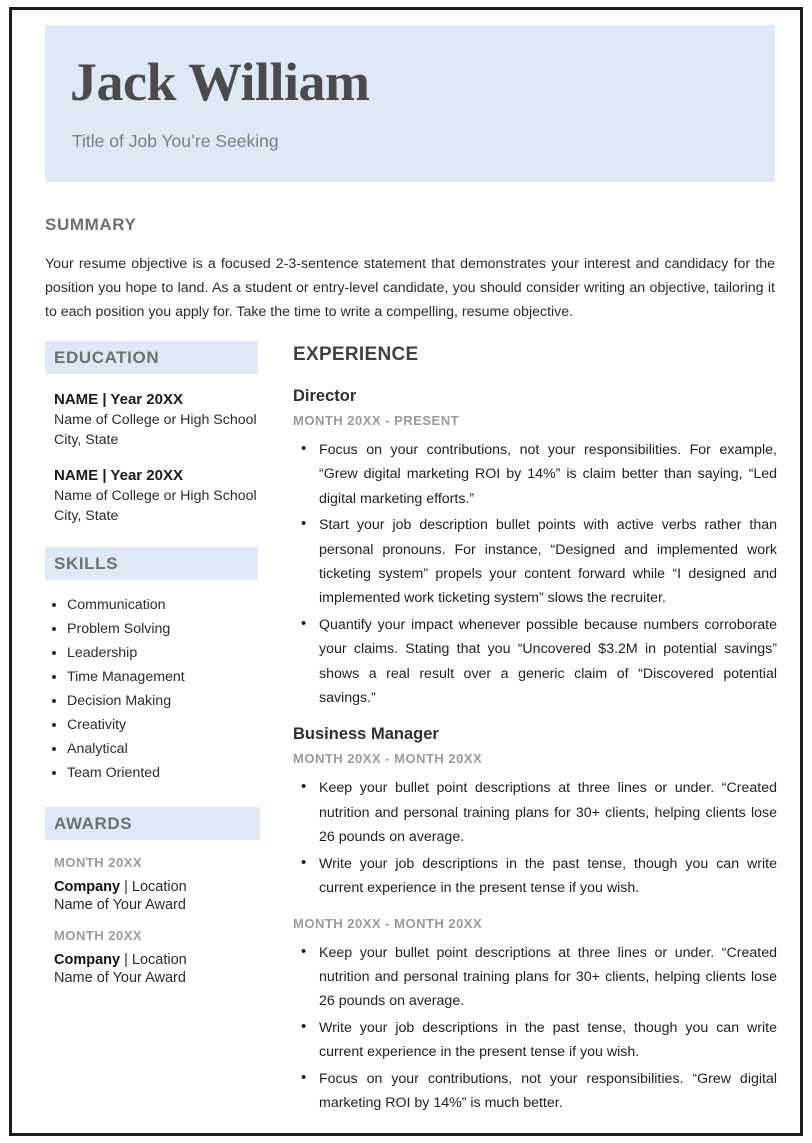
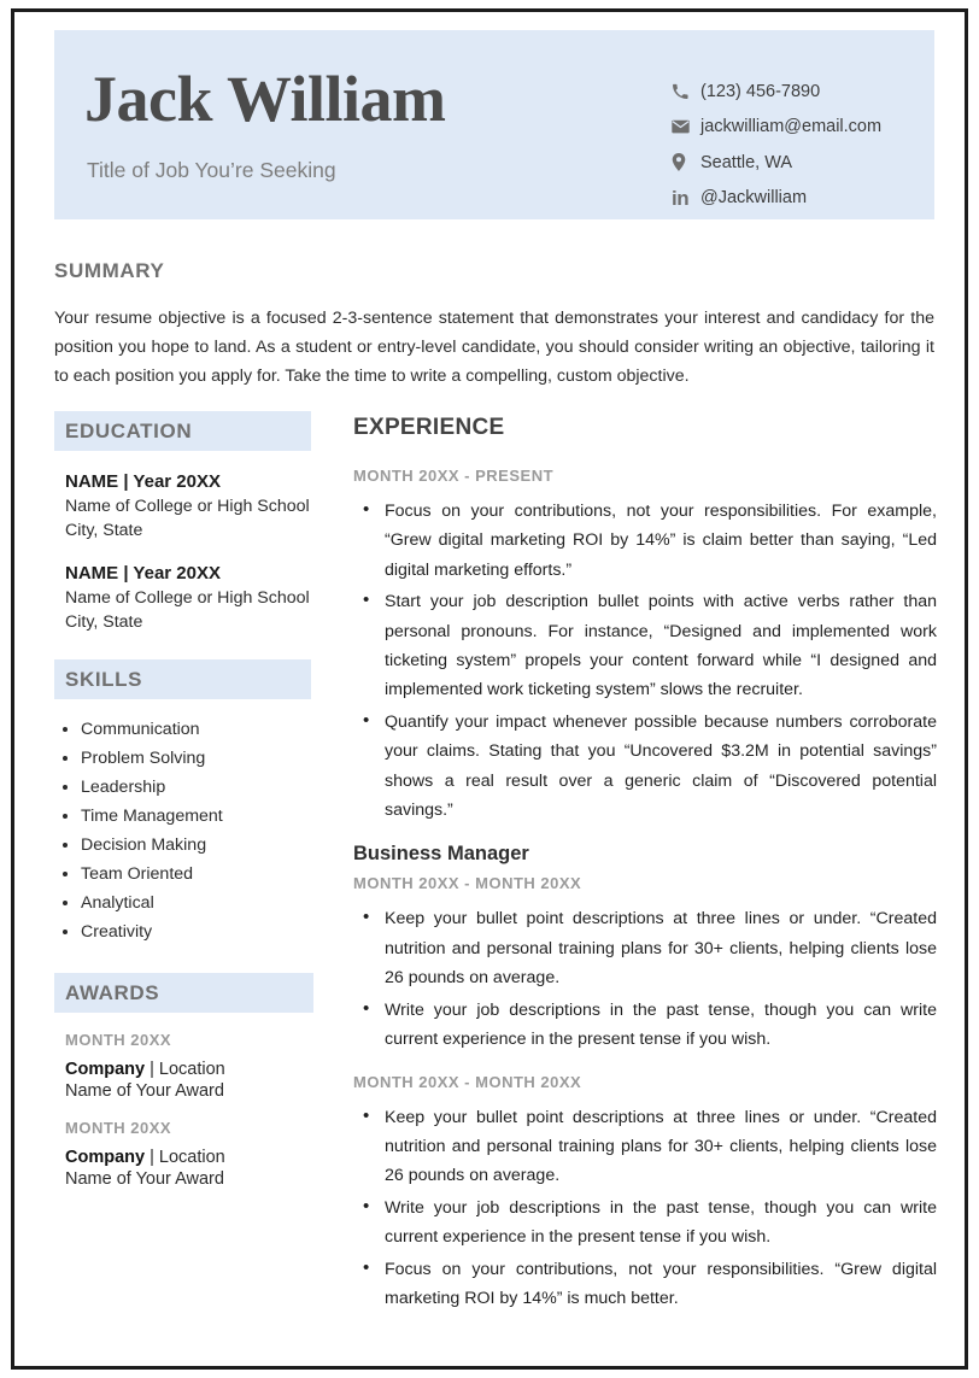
  Jack William
  Title of Job You’re Seeking
+ (123) 456-7890
+ jackwilliam@email.com
+ Seattle, WA
+ in
+ @Jackwilliam
  SUMMARY
- Your resume objective is a focused 2-3-sentence statement that demonstrates your interest and candidacy for the position you hope to land. As a student or entry-level candidate, you should consider writing an objective, tailoring it to each position you apply for. Take the time to write a compelling, resume objective.
+ Your resume objective is a focused 2-3-sentence statement that demonstrates your interest and candidacy for the position you hope to land. As a student or entry-level candidate, you should consider writing an objective, tailoring it to each position you apply for. Take the time to write a compelling, custom objective.
  EDUCATION
  NAME | Year 20XX
  Name of College or High School
  City, State
  NAME | Year 20XX
  Name of College or High School
  City, State
  SKILLS
  Communication
  Problem Solving
  Leadership
  Time Management
  Decision Making
- Creativity
+ Team Oriented
  Analytical
- Team Oriented
+ Creativity
  AWARDS
  MONTH 20XX
  Company | Location
  Name of Your Award
  MONTH 20XX
  Company | Location
  Name of Your Award
  EXPERIENCE
- Director
  MONTH 20XX - PRESENT
  Focus on your contributions, not your responsibilities. For example, “Grew digital marketing ROI by 14%” is claim better than saying, “Led digital marketing efforts.”
  Start your job description bullet points with active verbs rather than personal pronouns. For instance, “Designed and implemented work ticketing system” propels your content forward while “I designed and implemented work ticketing system” slows the recruiter.
  Quantify your impact whenever possible because numbers corroborate your claims. Stating that you “Uncovered $3.2M in potential savings” shows a real result over a generic claim of “Discovered potential savings.”
  Business Manager
  MONTH 20XX - MONTH 20XX
  Keep your bullet point descriptions at three lines or under. “Created nutrition and personal training plans for 30+ clients, helping clients lose 26 pounds on average.
  Write your job descriptions in the past tense, though you can write current experience in the present tense if you wish.
  MONTH 20XX - MONTH 20XX
  Keep your bullet point descriptions at three lines or under. “Created nutrition and personal training plans for 30+ clients, helping clients lose 26 pounds on average.
  Write your job descriptions in the past tense, though you can write current experience in the present tense if you wish.
  Focus on your contributions, not your responsibilities. “Grew digital marketing ROI by 14%” is much better.
